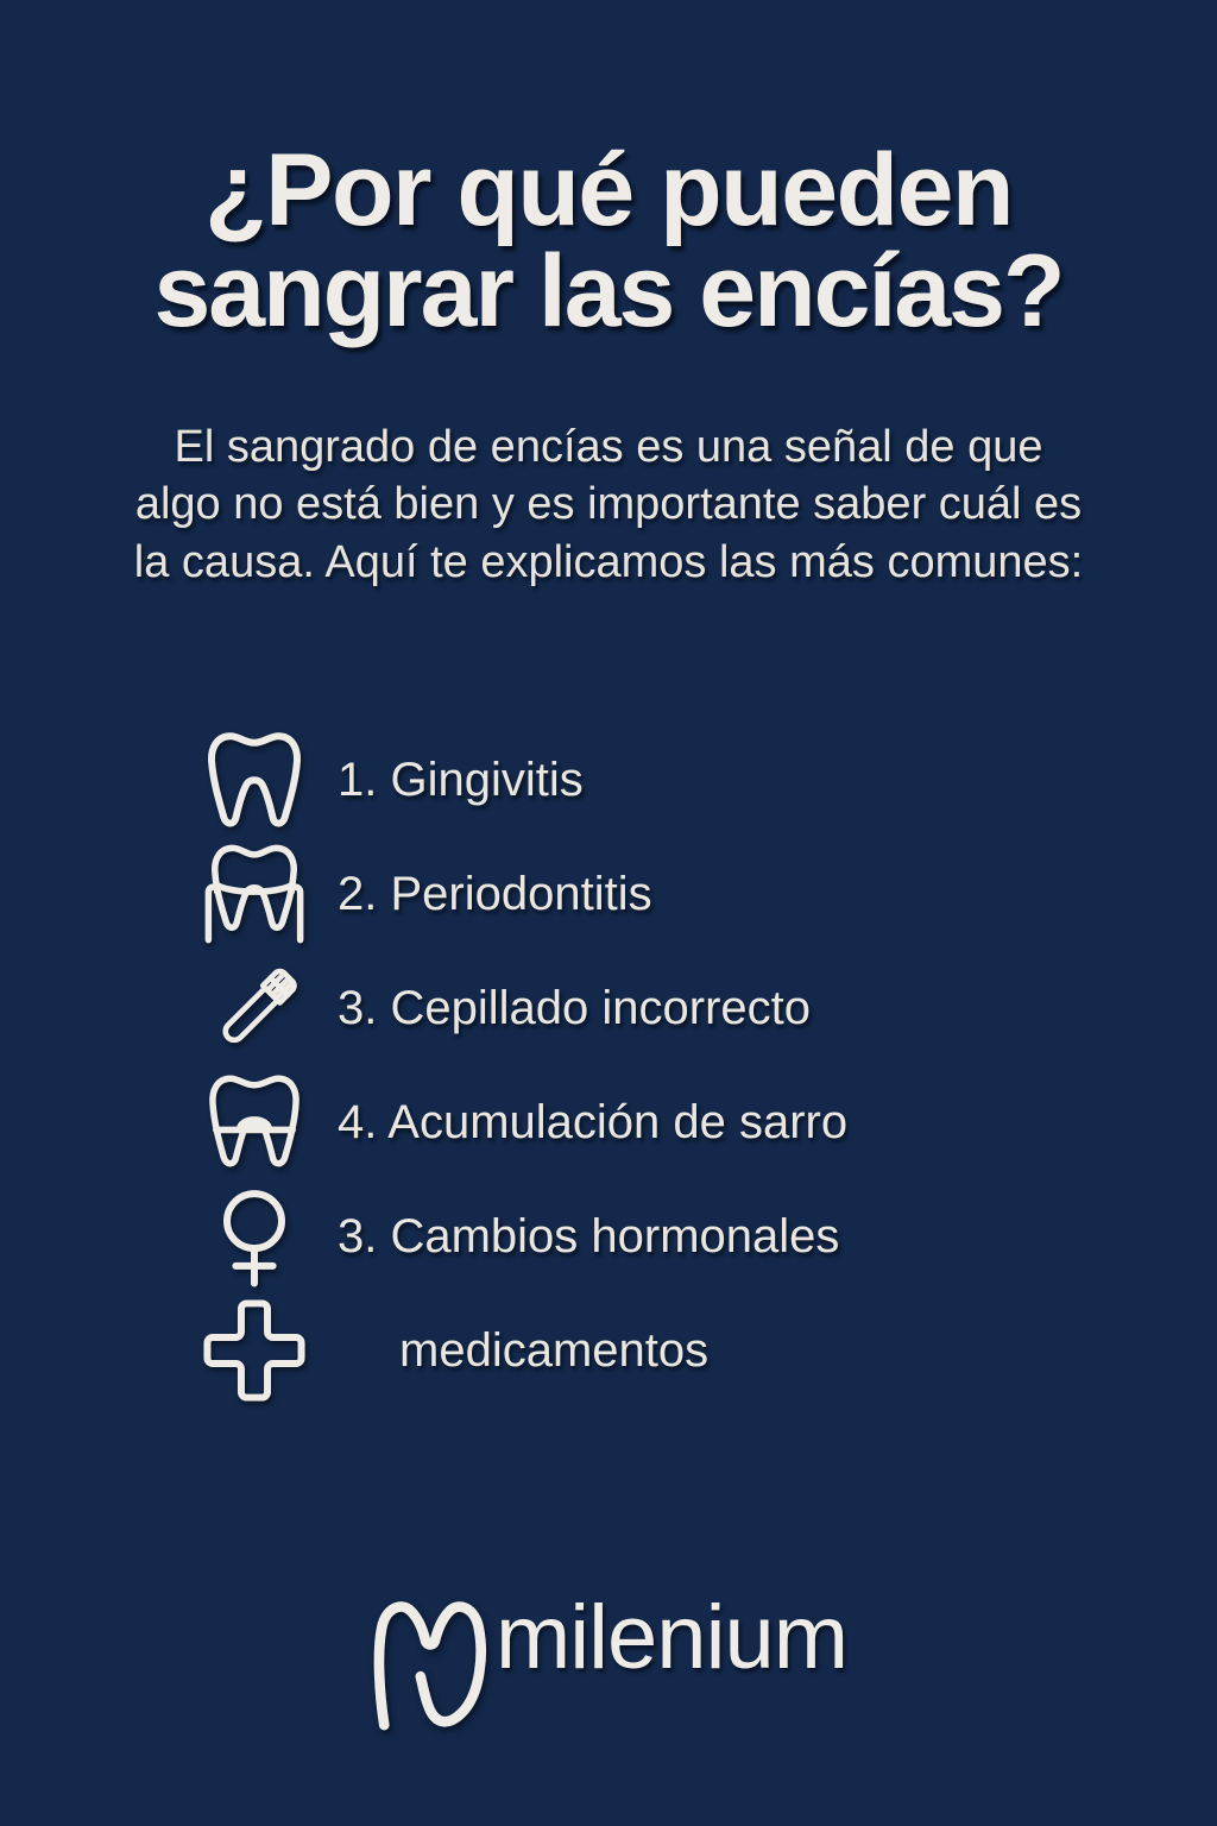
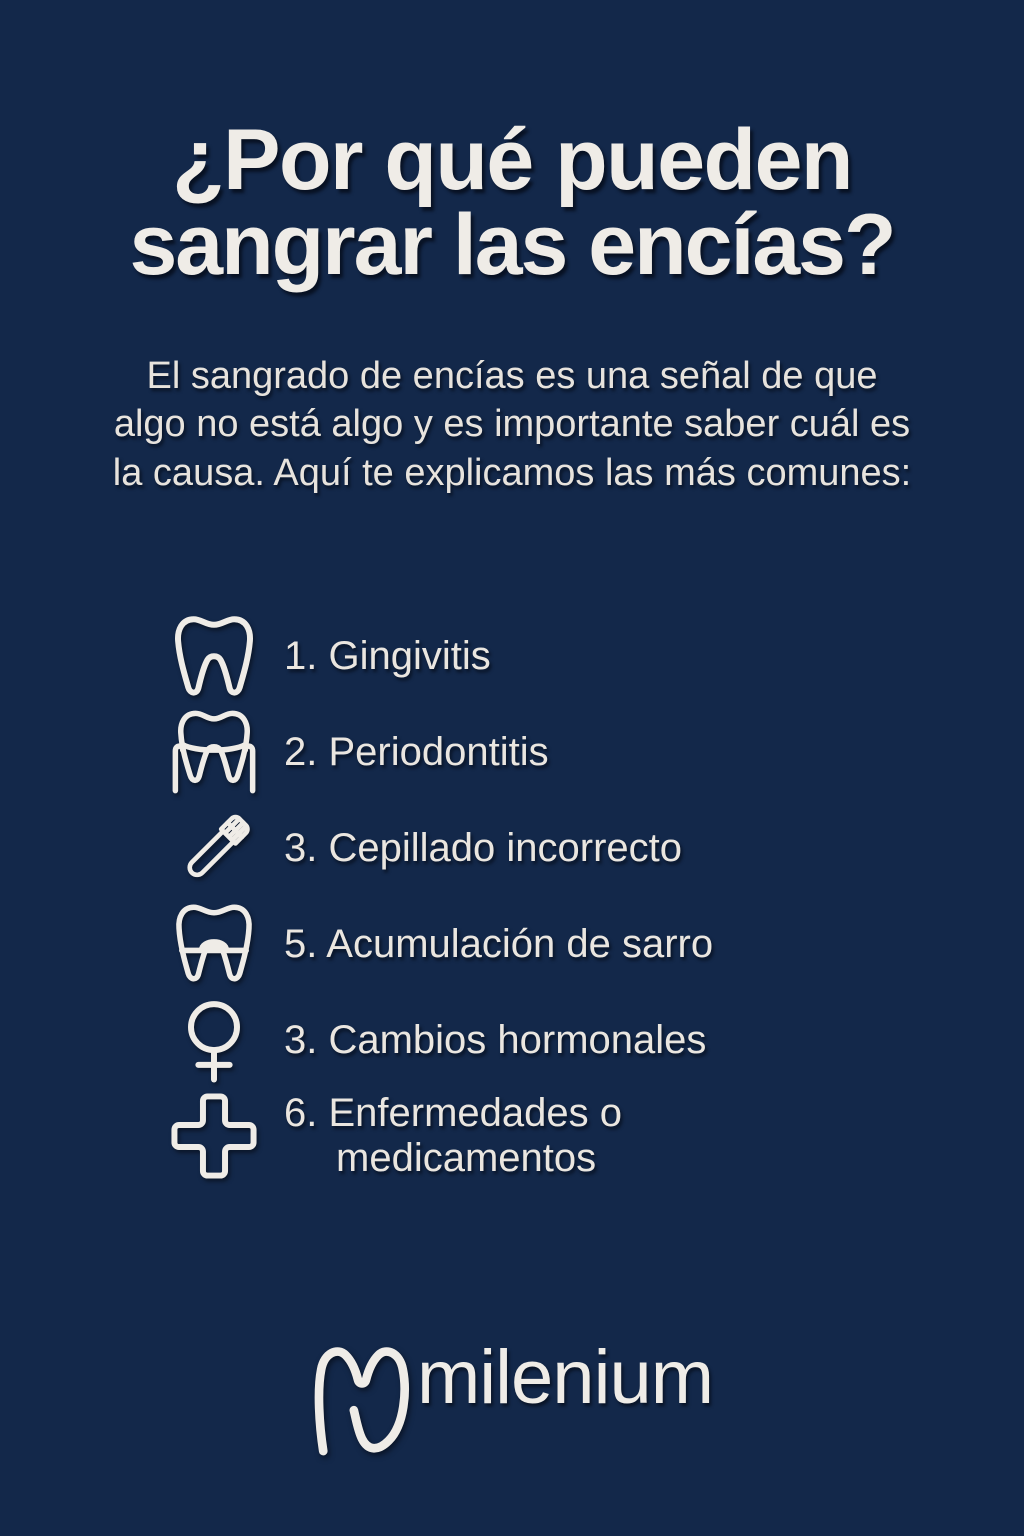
  ¿Por qué pueden
  sangrar las encías?
- El sangrado de encías es una señal de que algo no está bien y es importante saber cuál es la causa. Aquí te explicamos las más comunes:
+ El sangrado de encías es una señal de que algo no está algo y es importante saber cuál es la causa. Aquí te explicamos las más comunes:
  1. Gingivitis
  2. Periodontitis
  3. Cepillado incorrecto
- 4. Acumulación de sarro
+ 5. Acumulación de sarro
  3. Cambios hormonales
+ 6. Enfermedades o
  medicamentos
  milenium
